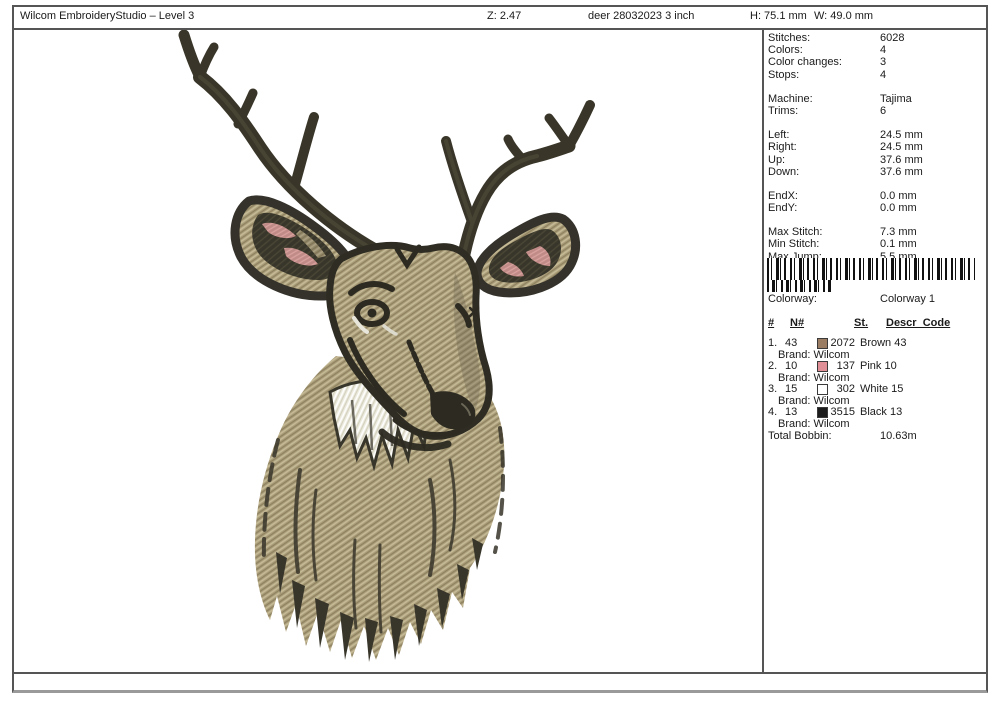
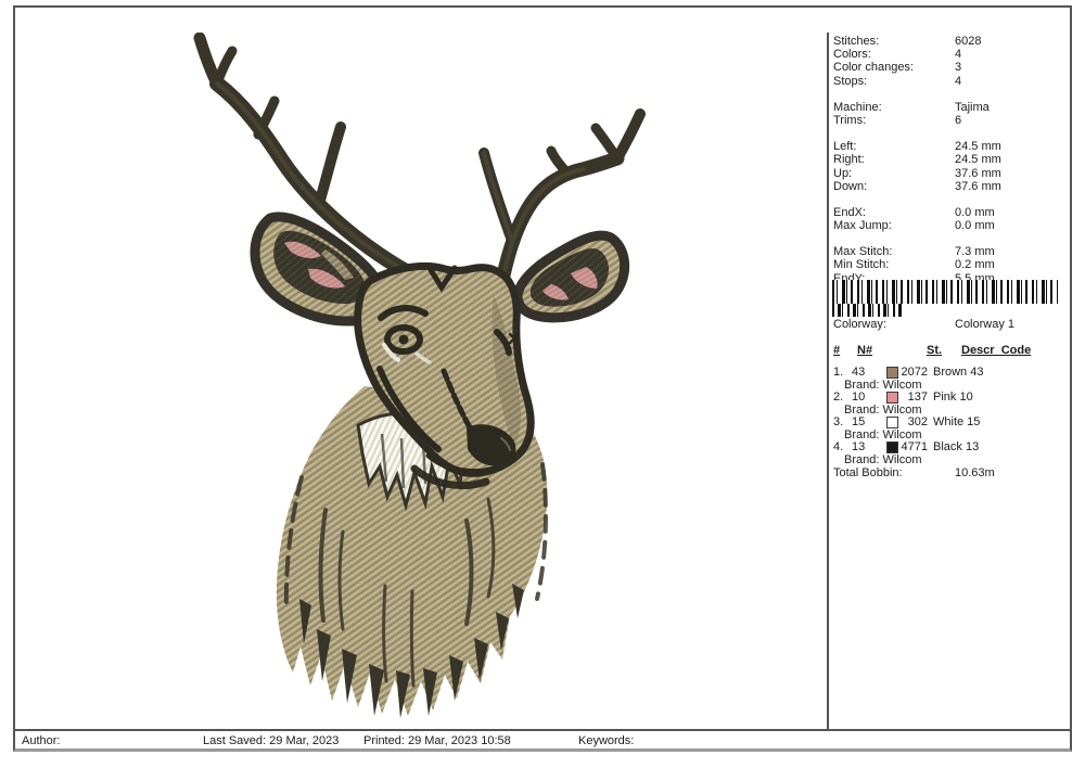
- Wilcom EmbroideryStudio – Level 3
- Z: 2.47
- deer 28032023 3 inch
- H: 75.1 mm
- W: 49.0 mm
  Stitches:
  6028
  Colors:
  4
  Color changes:
  3
  Stops:
  4
  Machine:
  Tajima
  Trims:
  6
  Left:
  24.5 mm
  Right:
  24.5 mm
  Up:
  37.6 mm
  Down:
  37.6 mm
  EndX:
  0.0 mm
- EndY:
+ Max Jump:
  0.0 mm
  Max Stitch:
  7.3 mm
  Min Stitch:
- 0.1 mm
+ 0.2 mm
- Max Jump:
+ EndY:
  5.5 mm
  Colorway:
  Colorway 1
  #
  N#
  St.
  Descr_Code
  1.
  43
  2072
  Brown 43
  Brand: Wilcom
  2.
  10
  137
  Pink 10
  Brand: Wilcom
  3.
  15
  302
  White 15
  Brand: Wilcom
  4.
  13
- 3515
+ 4771
  Black 13
  Brand: Wilcom
  Total Bobbin:
  10.63m
+ Author:
+ Last Saved: 29 Mar, 2023
+ Printed: 29 Mar, 2023 10:58
+ Keywords:
